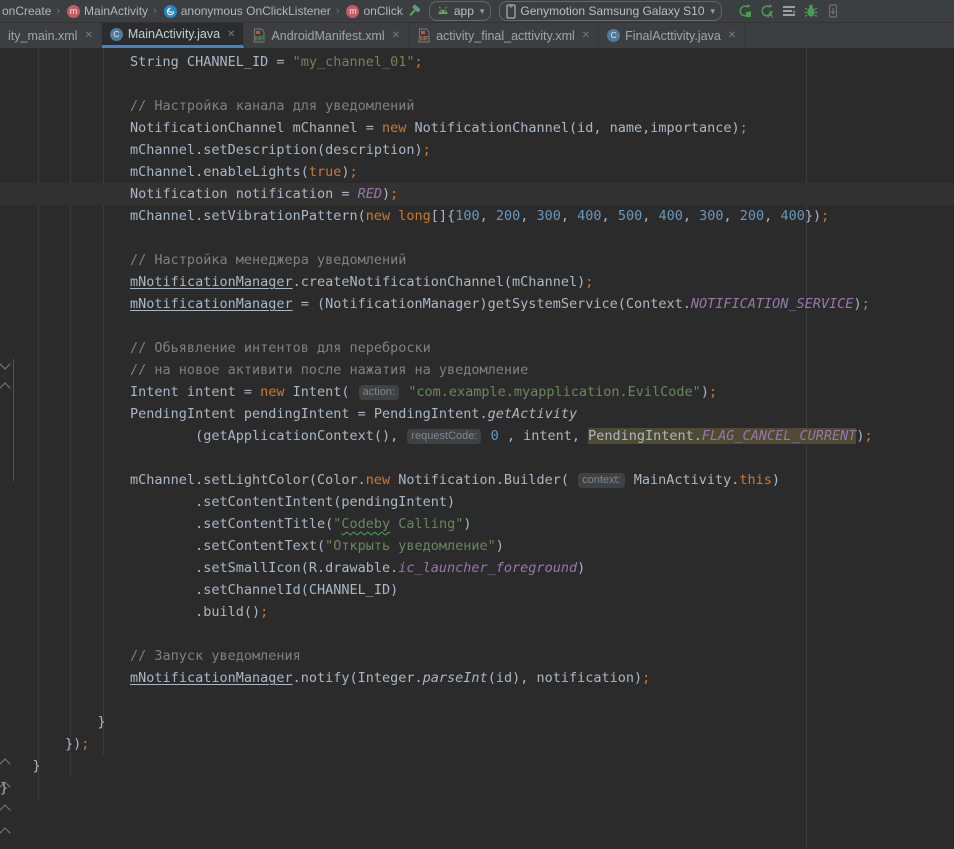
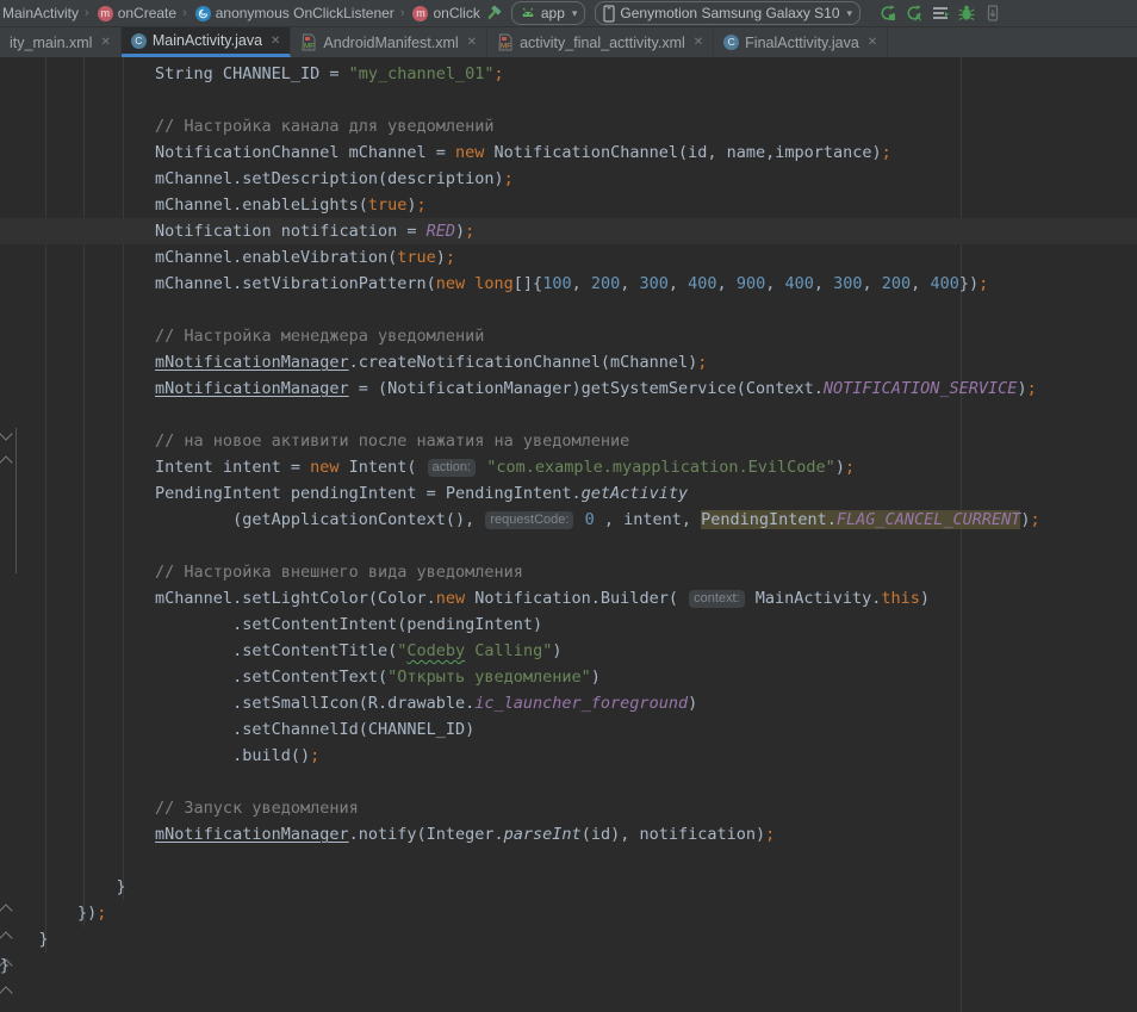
- onCreate
+ MainActivity
  ›
  m
- MainActivity
+ onCreate
  ›
  anonymous OnClickListener
  ›
  m
  onClick
  app
  ▾
  Genymotion Samsung Galaxy S10
  ▾
  A
  ity_main.xml
  ✕
  C
  MainActivity.java
  ✕
  AndroidManifest.xml
  ✕
  activity_final_acttivity.xml
  ✕
  C
  FinalActtivity.java
  ✕
  String CHANNEL_ID = "my_channel_01";
  // Настройка канала для уведомлений
  NotificationChannel mChannel = new NotificationChannel(id, name,importance);
  mChannel.setDescription(description);
  mChannel.enableLights(true);
  Notification notification = RED);
+ mChannel.enableVibration(true);
- mChannel.setVibrationPattern(new long[]{100, 200, 300, 400, 500, 400, 300, 200, 400});
+ mChannel.setVibrationPattern(new long[]{100, 200, 300, 400, 900, 400, 300, 200, 400});
  // Настройка менеджера уведомлений
  mNotificationManager.createNotificationChannel(mChannel);
  mNotificationManager = (NotificationManager)getSystemService(Context.NOTIFICATION_SERVICE);
- // Обьявление интентов для переброски
  // на новое активити после нажатия на уведомление
  Intent intent = new Intent( action: "com.example.myapplication.EvilCode");
  PendingIntent pendingIntent = PendingIntent.getActivity
  (getApplicationContext(), requestCode: 0 , intent, PendingIntent.FLAG_CANCEL_CURRENT);
+ // Настройка внешнего вида уведомления
  mChannel.setLightColor(Color.new Notification.Builder( context: MainActivity.this)
  .setContentIntent(pendingIntent)
  .setContentTitle("Codeby Calling")
  .setContentText("Открыть уведомление")
  .setSmallIcon(R.drawable.ic_launcher_foreground)
  .setChannelId(CHANNEL_ID)
  .build();
  // Запуск уведомления
  mNotificationManager.notify(Integer.parseInt(id), notification);
  }
  });
  }
  }
